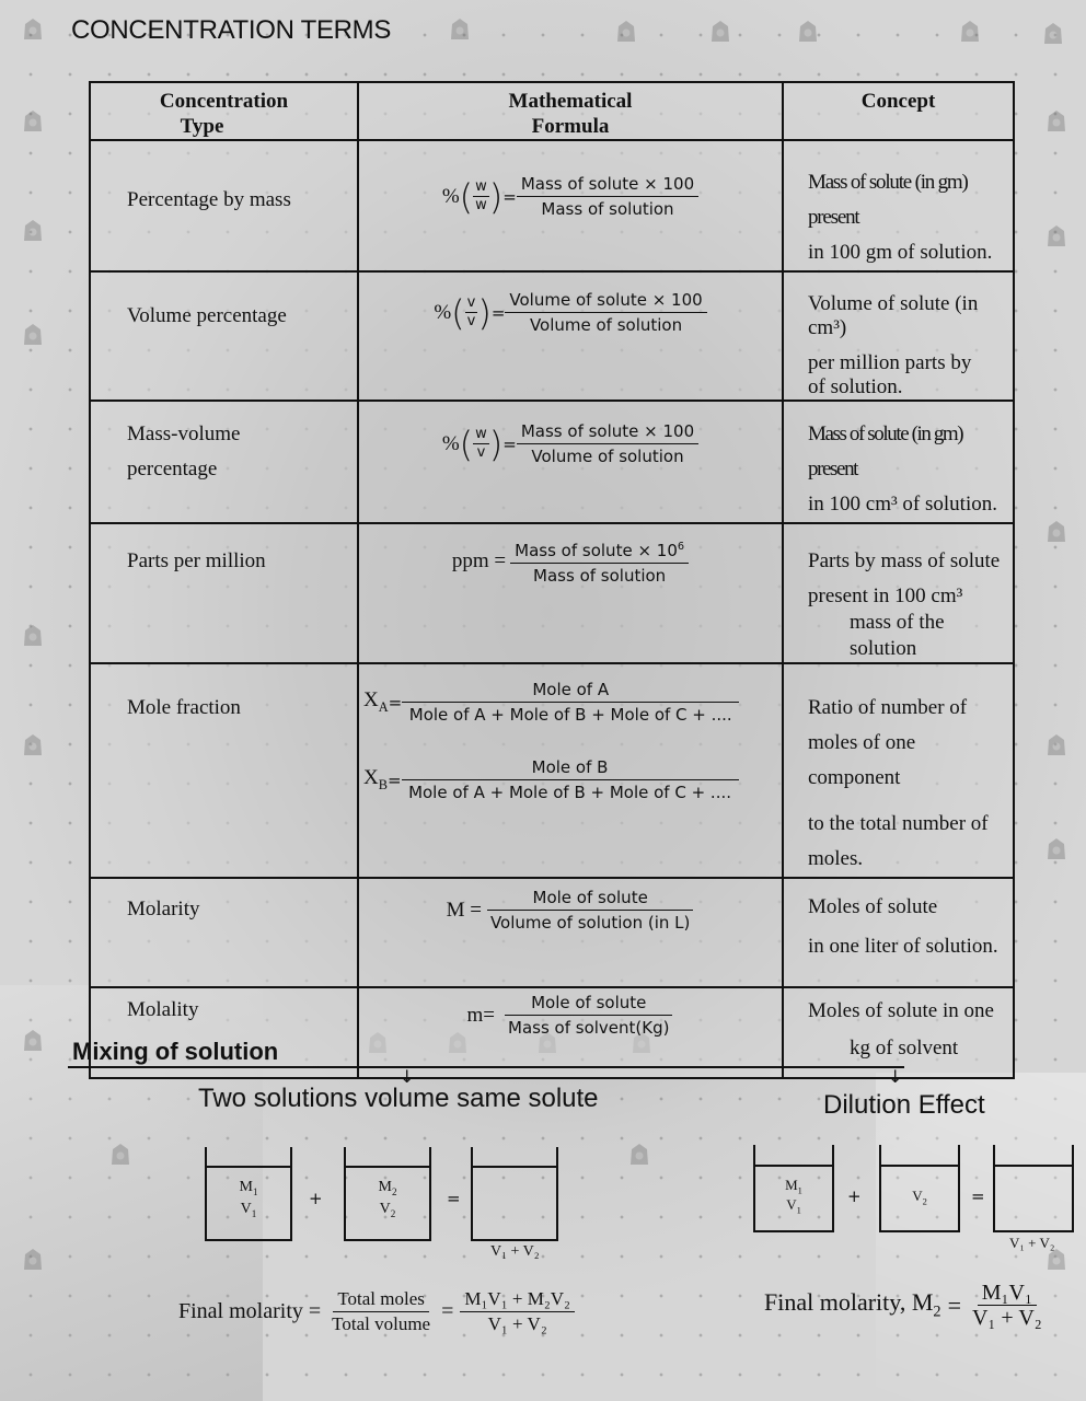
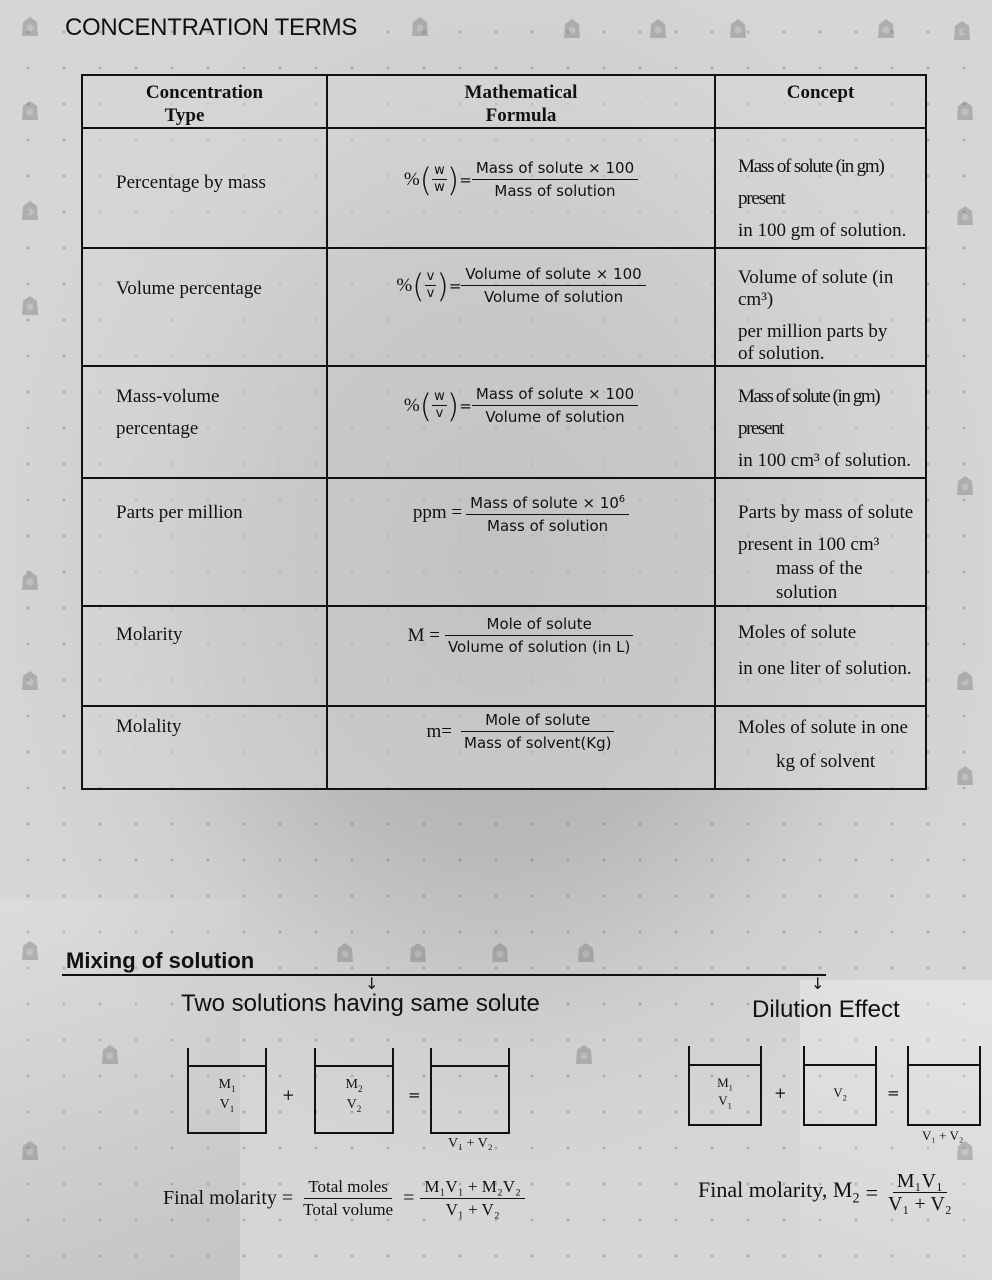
  CONCENTRATION TERMS
  Concentration Type	Mathematical Formula	Concept
  Percentage by mass	% ( ww ) = Mass of solute × 100Mass of solution	Mass of solute (in gm) present in 100 gm of solution.
  Volume percentage	% ( vv ) = Volume of solute × 100Volume of solution	Volume of solute (in cm³) per million parts by of solution.
  Mass-volume percentage	% ( wv ) = Mass of solute × 100Volume of solution	Mass of solute (in gm) present in 100 cm³ of solution.
  Parts per million	ppm = Mass of solute × 106Mass of solution	Parts by mass of solute present in 100 cm³ mass of the solution
- Mole fraction	XA = Mole of AMole of A + Mole of B + Mole of C + .... XB = Mole of BMole of A + Mole of B + Mole of C + ....	Ratio of number of moles of one component to the total number of moles.
  Molarity	M = Mole of soluteVolume of solution (in L)	Moles of solute in one liter of solution.
  Molality	m= Mole of soluteMass of solvent(Kg)	Moles of solute in one kg of solvent
  Mixing of solution
  ↓
  ↓
- Two solutions volume same solute
+ Two solutions having same solute
  Dilution Effect
  M1
  V1
  +
  M2
  V2
  =
  V₁ + V₂
  M1
  V1
  +
  V2
  =
  V₁ + V₂
  Final molarity =
  Total moles
  Total volume
  =
  M₁V₁ + M₂V₂
  V₁ + V₂
  Final molarity, M2
  =
  M₁V₁
  V₁ + V₂
